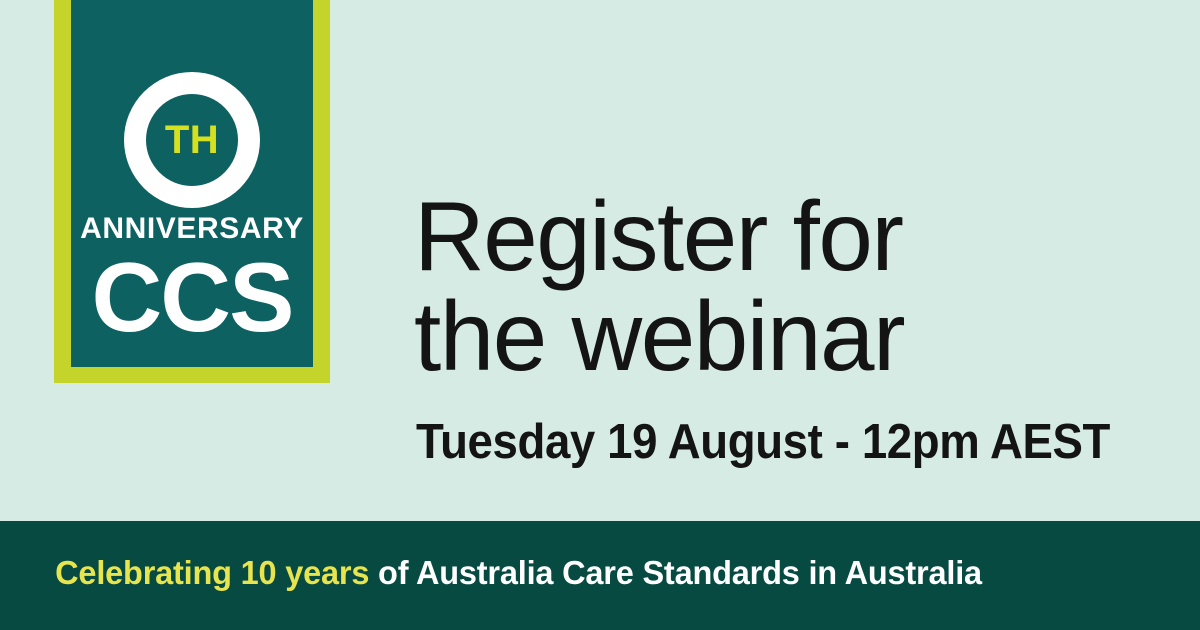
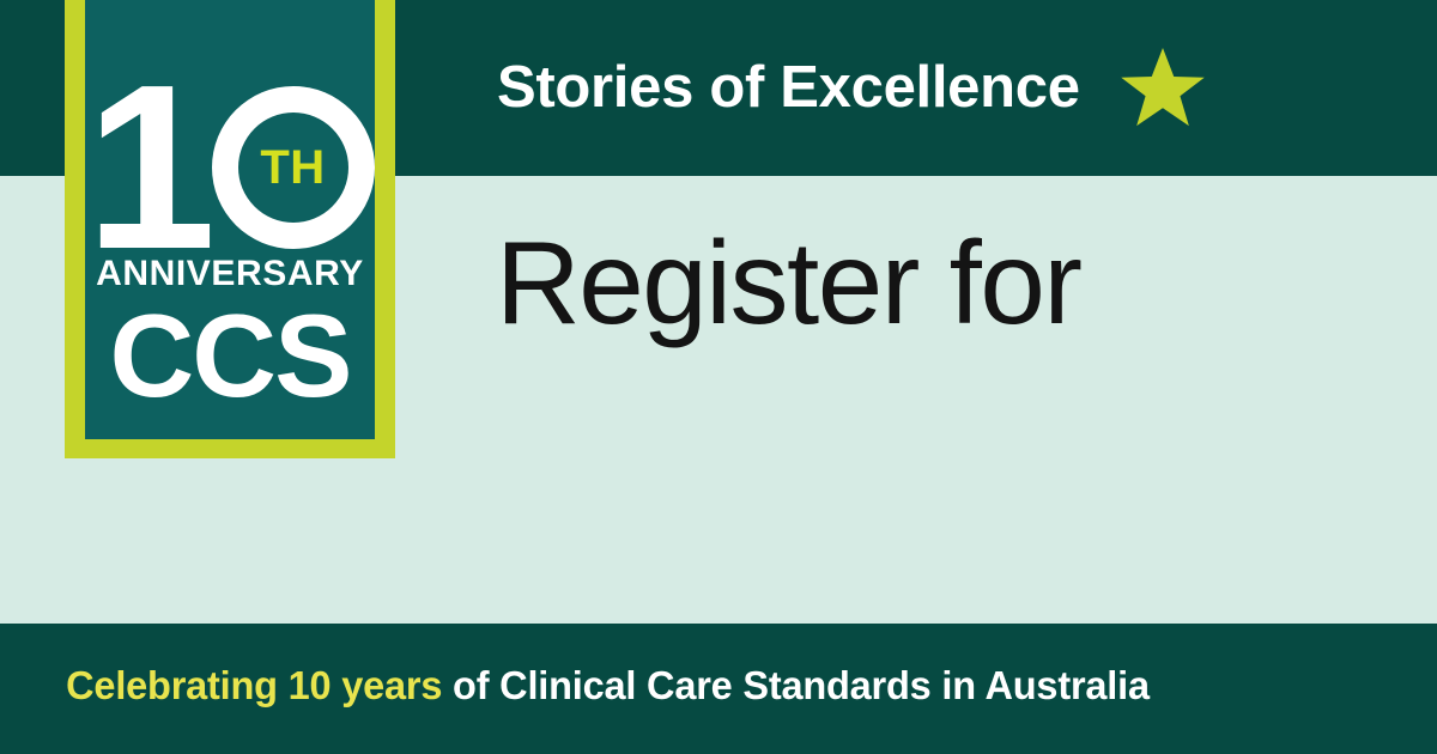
+ Stories of Excellence
+ 1
  TH
  ANNIVERSARY
  CCS
  Register for
- the webinar
- Tuesday 19 August - 12pm AEST
- Celebrating 10 years of Australia Care Standards in Australia
+ Celebrating 10 years of Clinical Care Standards in Australia
